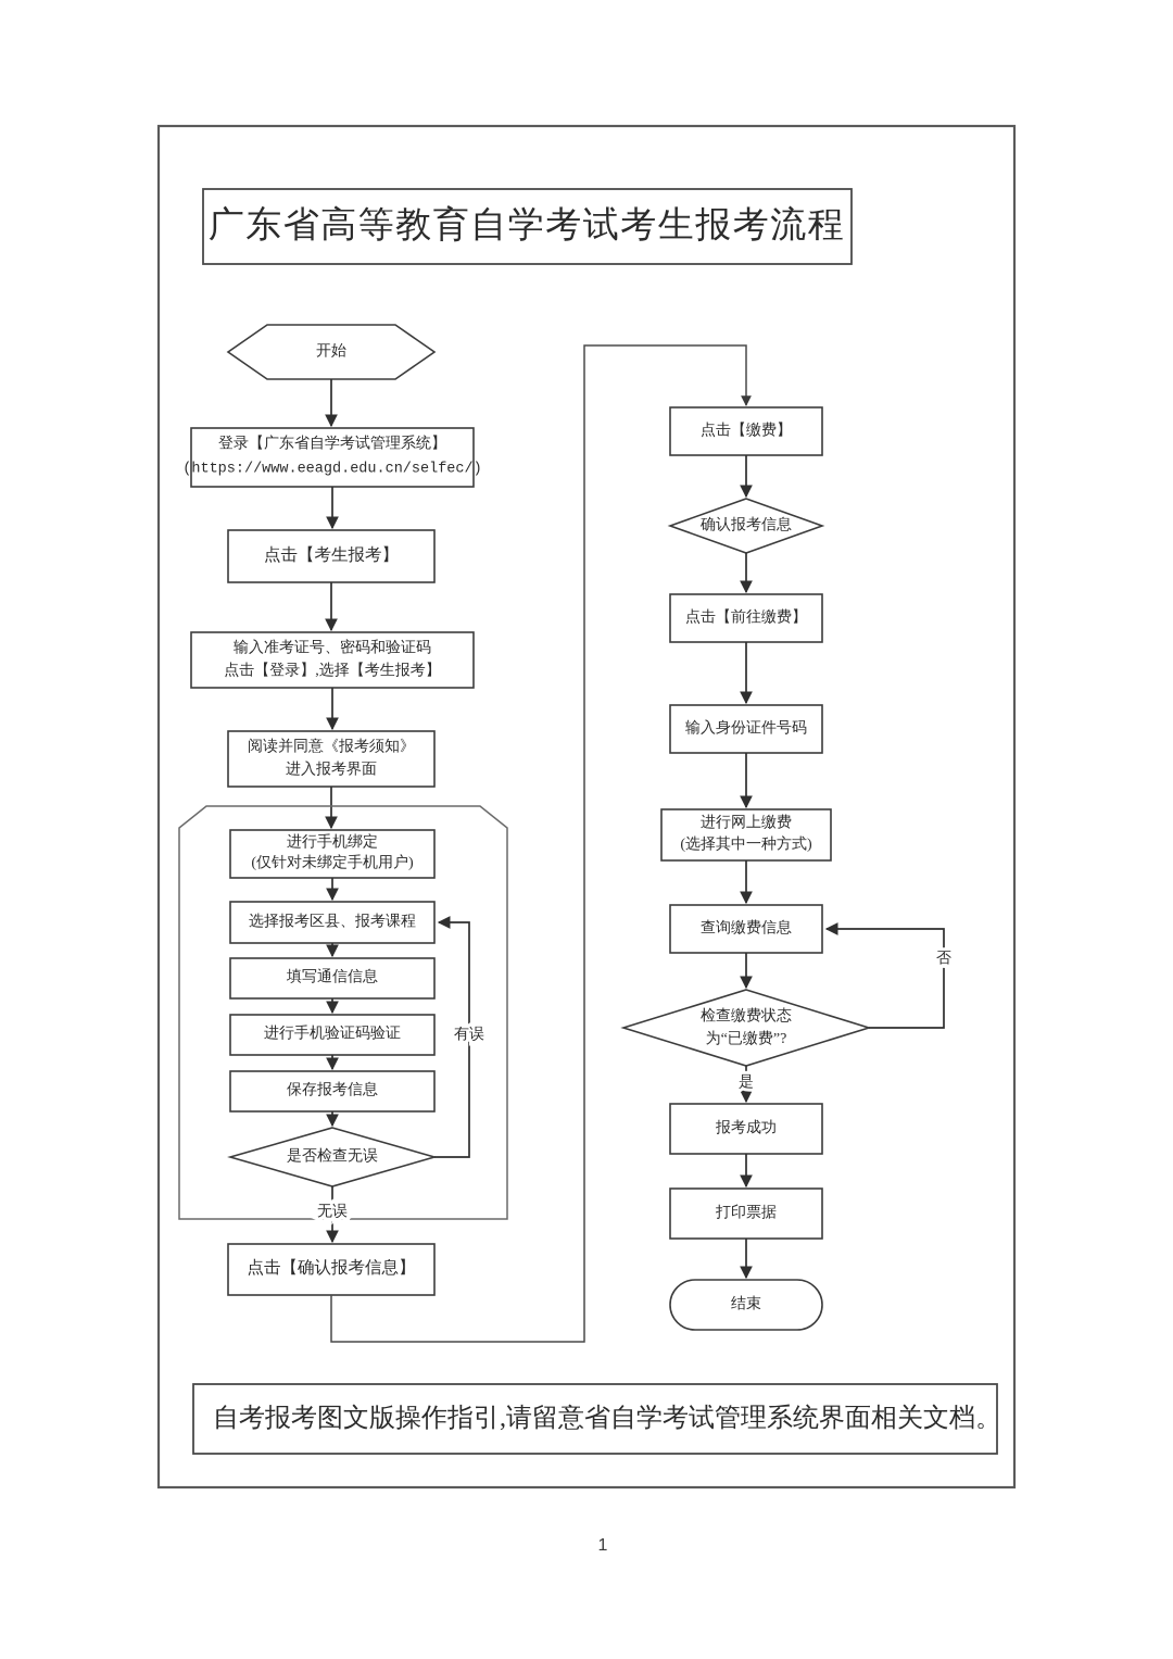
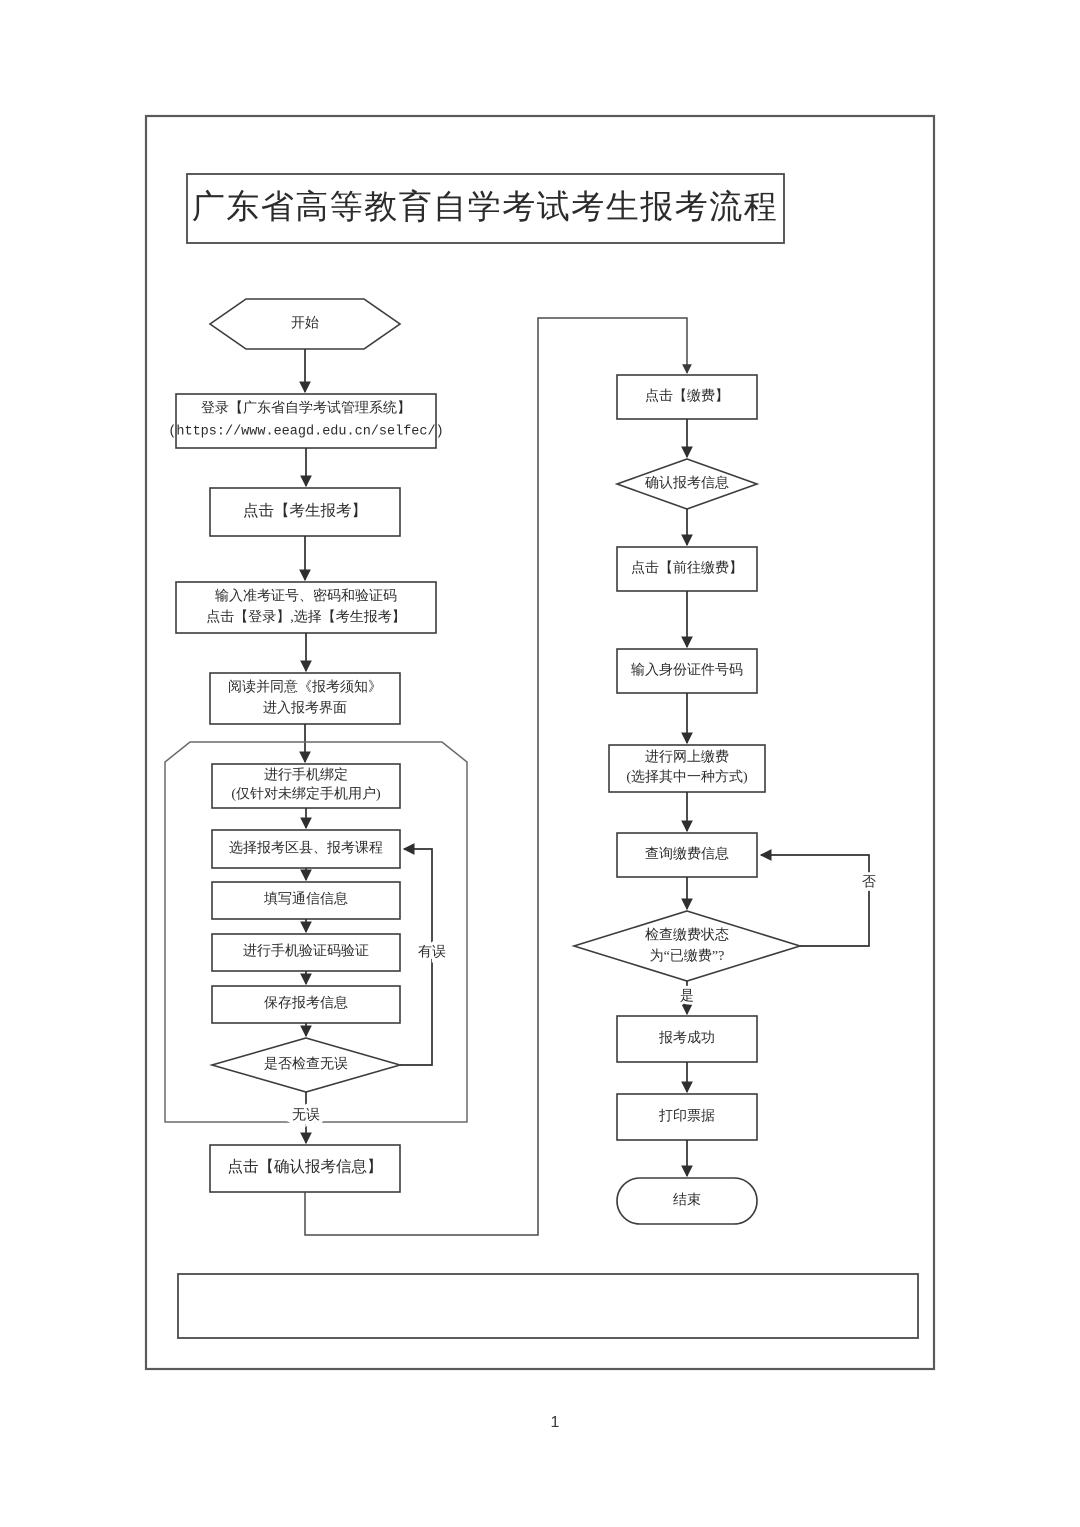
  广东省高等教育自学考试考生报考流程
  开始
  登录【广东省自学考试管理系统】
  (https://www.eeagd.edu.cn/selfec/)
  点击【考生报考】
  输入准考证号、密码和验证码
  点击【登录】,选择【考生报考】
  阅读并同意《报考须知》
  进入报考界面
  进行手机绑定
  (仅针对未绑定手机用户)
  选择报考区县、报考课程
  填写通信信息
  进行手机验证码验证
  保存报考信息
  是否检查无误
  有误
  无误
  点击【确认报考信息】
  点击【缴费】
  确认报考信息
  点击【前往缴费】
  输入身份证件号码
  进行网上缴费
  (选择其中一种方式)
  查询缴费信息
  检查缴费状态
  为“已缴费”?
  否
  是
  报考成功
  打印票据
  结束
- 自考报考图文版操作指引,请留意省自学考试管理系统界面相关文档。
  1
